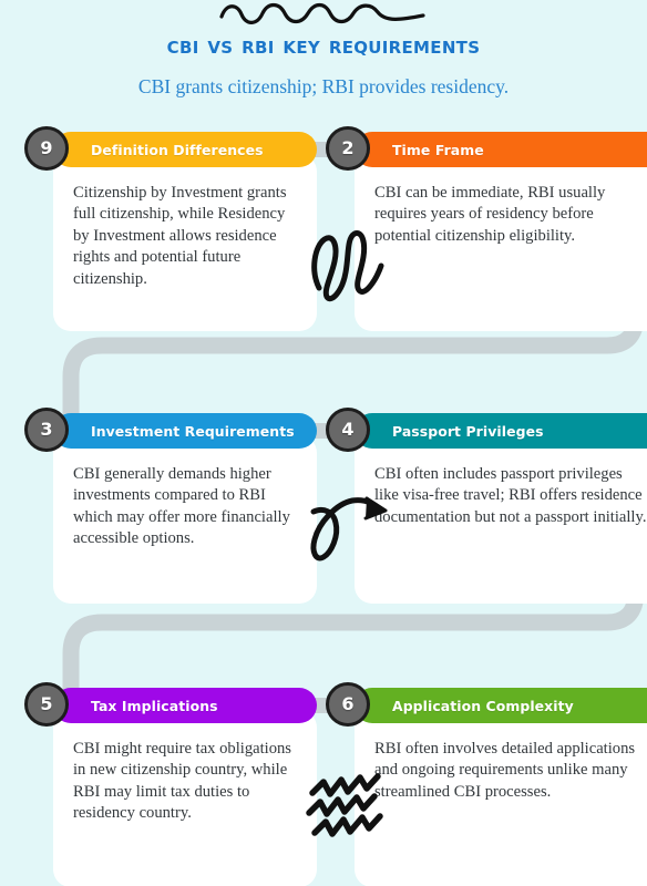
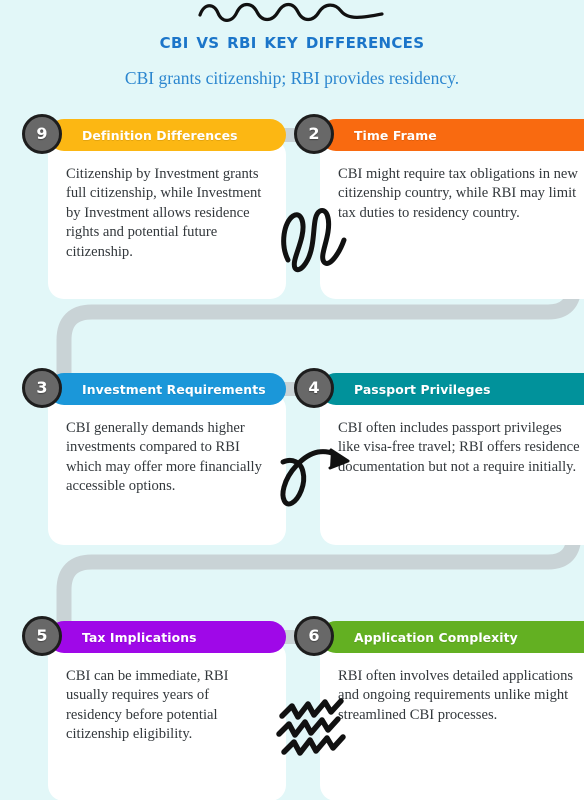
- cbi vs rbi key requirements
+ cbi vs rbi key differences
  CBI grants citizenship; RBI provides residency.
  9
  Definition Differences
- Citizenship by Investment grants full citizenship, while Residency by Investment allows residence rights and potential future citizenship.
+ Citizenship by Investment grants full citizenship, while Investment by Investment allows residence rights and potential future citizenship.
  2
  Time Frame
- CBI can be immediate, RBI usually requires years of residency before potential citizenship eligibility.
+ CBI might require tax obligations in new citizenship country, while RBI may limit tax duties to residency country.
  3
  Investment Requirements
  CBI generally demands higher investments compared to RBI which may offer more financially accessible options.
  4
  Passport Privileges
- CBI often includes passport privileges like visa-free travel; RBI offers residence documentation but not a passport initially.
+ CBI often includes passport privileges like visa-free travel; RBI offers residence documentation but not a require initially.
  5
  Tax Implications
- CBI might require tax obligations in new citizenship country, while RBI may limit tax duties to residency country.
+ CBI can be immediate, RBI usually requires years of residency before potential citizenship eligibility.
  6
  Application Complexity
- RBI often involves detailed applications and ongoing requirements unlike many streamlined CBI processes.
+ RBI often involves detailed applications and ongoing requirements unlike might streamlined CBI processes.
